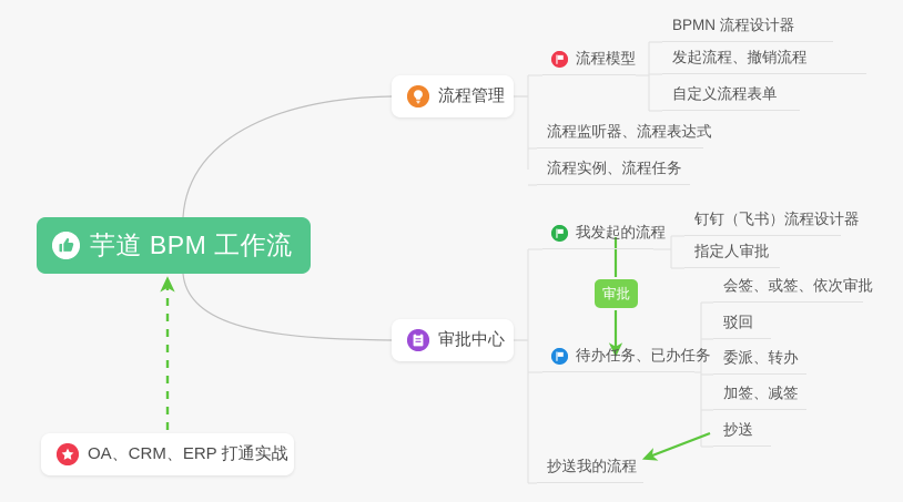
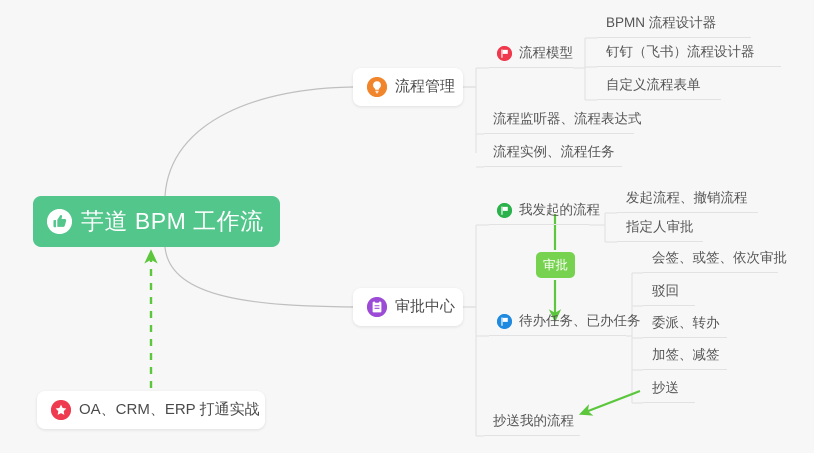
  芋道 BPM 工作流
  流程管理
  流程模型
  BPMN 流程设计器
- 发起流程、撤销流程
+ 钉钉（飞书）流程设计器
  自定义流程表单
  流程监听器、流程表达式
  流程实例、流程任务
  审批中心
  我发起的流程
- 钉钉（飞书）流程设计器
+ 发起流程、撤销流程
  指定人审批
  待办任务、已办任务
  会签、或签、依次审批
  驳回
  委派、转办
  加签、减签
  抄送
  抄送我的流程
  审批
  OA、CRM、ERP 打通实战
